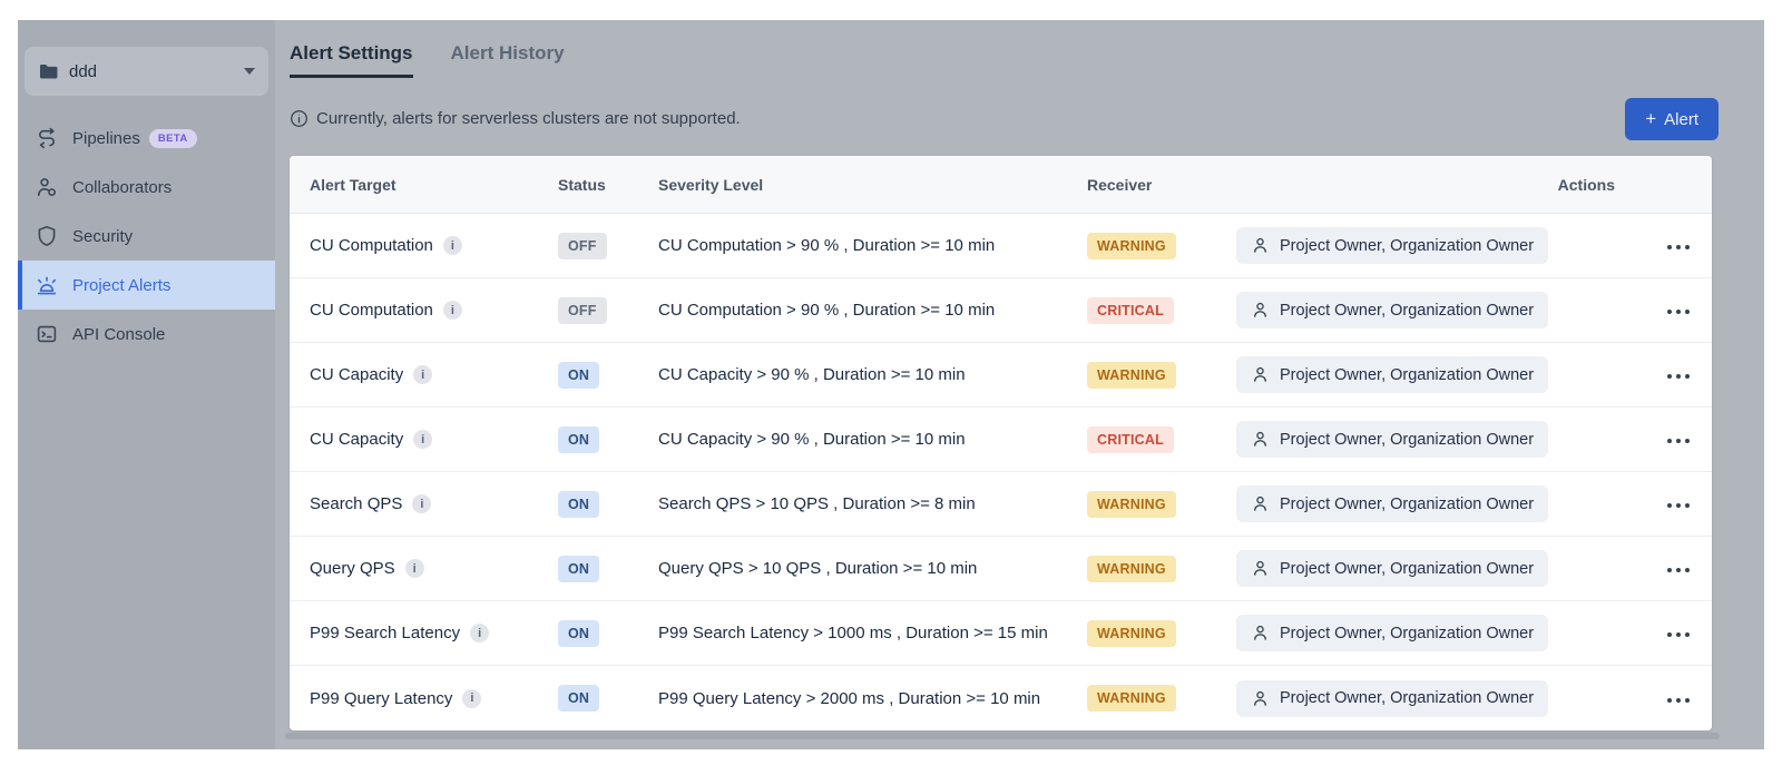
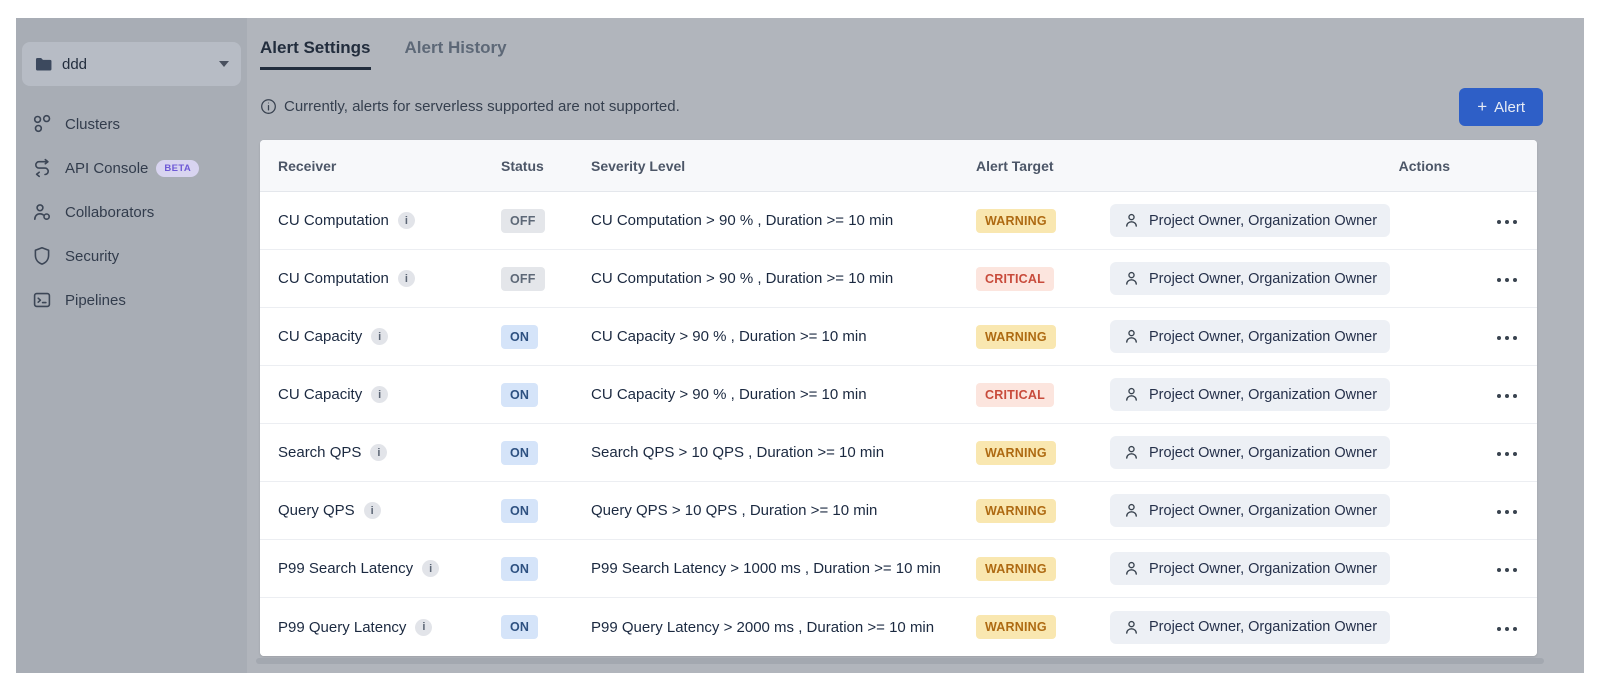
  ddd
+ Clusters
- Pipelines
+ API Console
  BETA
  Collaborators
  Security
- Project Alerts
- API Console
+ Pipelines
  Alert Settings
  Alert History
- Currently, alerts for serverless clusters are not supported.
+ Currently, alerts for serverless supported are not supported.
  +
  Alert
- Alert Target
+ Receiver
  Status
  Severity Level
- Receiver
+ Alert Target
  Actions
  CU Computation
  i
  OFF
  CU Computation > 90 % , Duration >= 10 min
  WARNING
  Project Owner, Organization Owner
  CU Computation
  i
  OFF
  CU Computation > 90 % , Duration >= 10 min
  CRITICAL
  Project Owner, Organization Owner
  CU Capacity
  i
  ON
  CU Capacity > 90 % , Duration >= 10 min
  WARNING
  Project Owner, Organization Owner
  CU Capacity
  i
  ON
  CU Capacity > 90 % , Duration >= 10 min
  CRITICAL
  Project Owner, Organization Owner
  Search QPS
  i
  ON
- Search QPS > 10 QPS , Duration >= 8 min
+ Search QPS > 10 QPS , Duration >= 10 min
  WARNING
  Project Owner, Organization Owner
  Query QPS
  i
  ON
  Query QPS > 10 QPS , Duration >= 10 min
  WARNING
  Project Owner, Organization Owner
  P99 Search Latency
  i
  ON
- P99 Search Latency > 1000 ms , Duration >= 15 min
+ P99 Search Latency > 1000 ms , Duration >= 10 min
  WARNING
  Project Owner, Organization Owner
  P99 Query Latency
  i
  ON
  P99 Query Latency > 2000 ms , Duration >= 10 min
  WARNING
  Project Owner, Organization Owner
